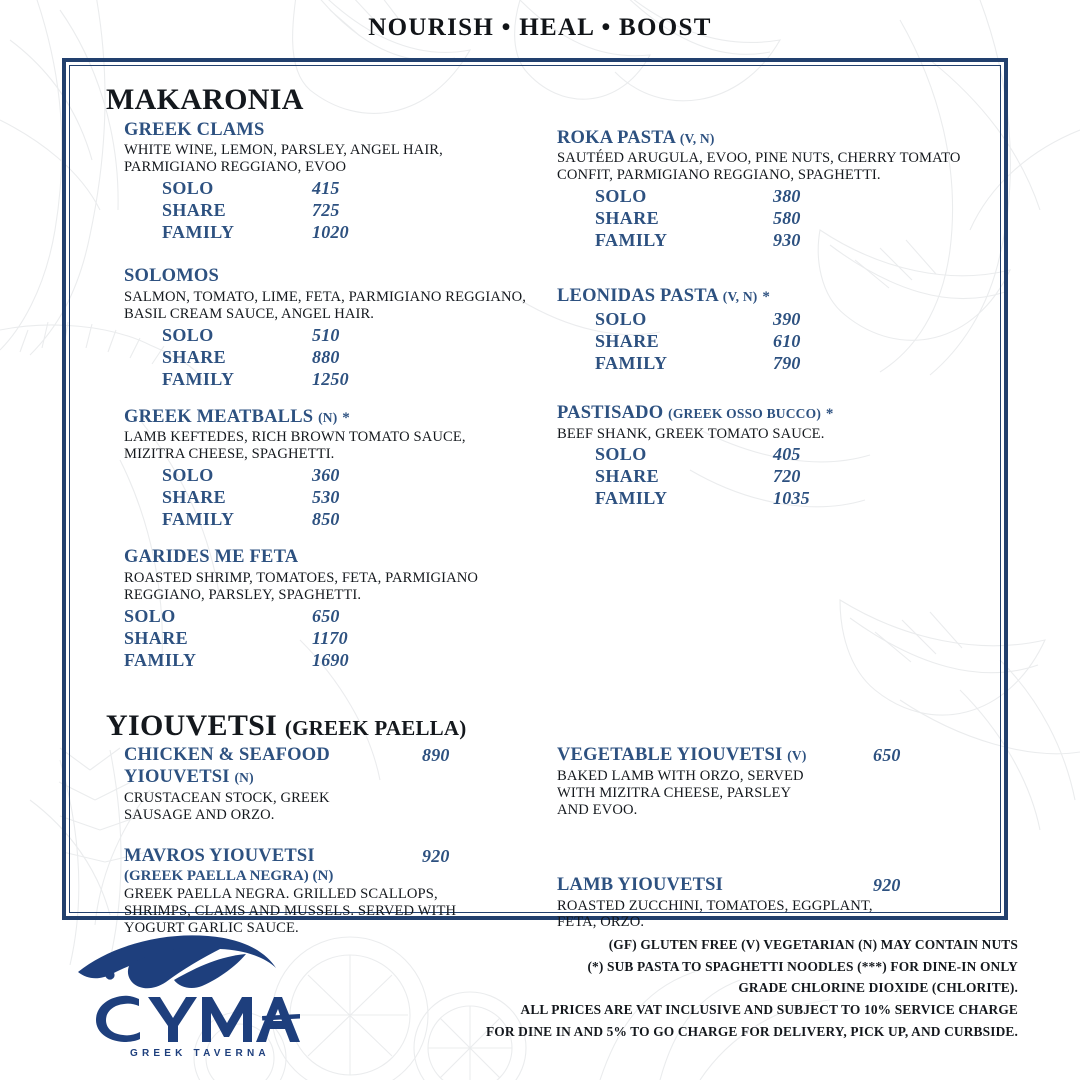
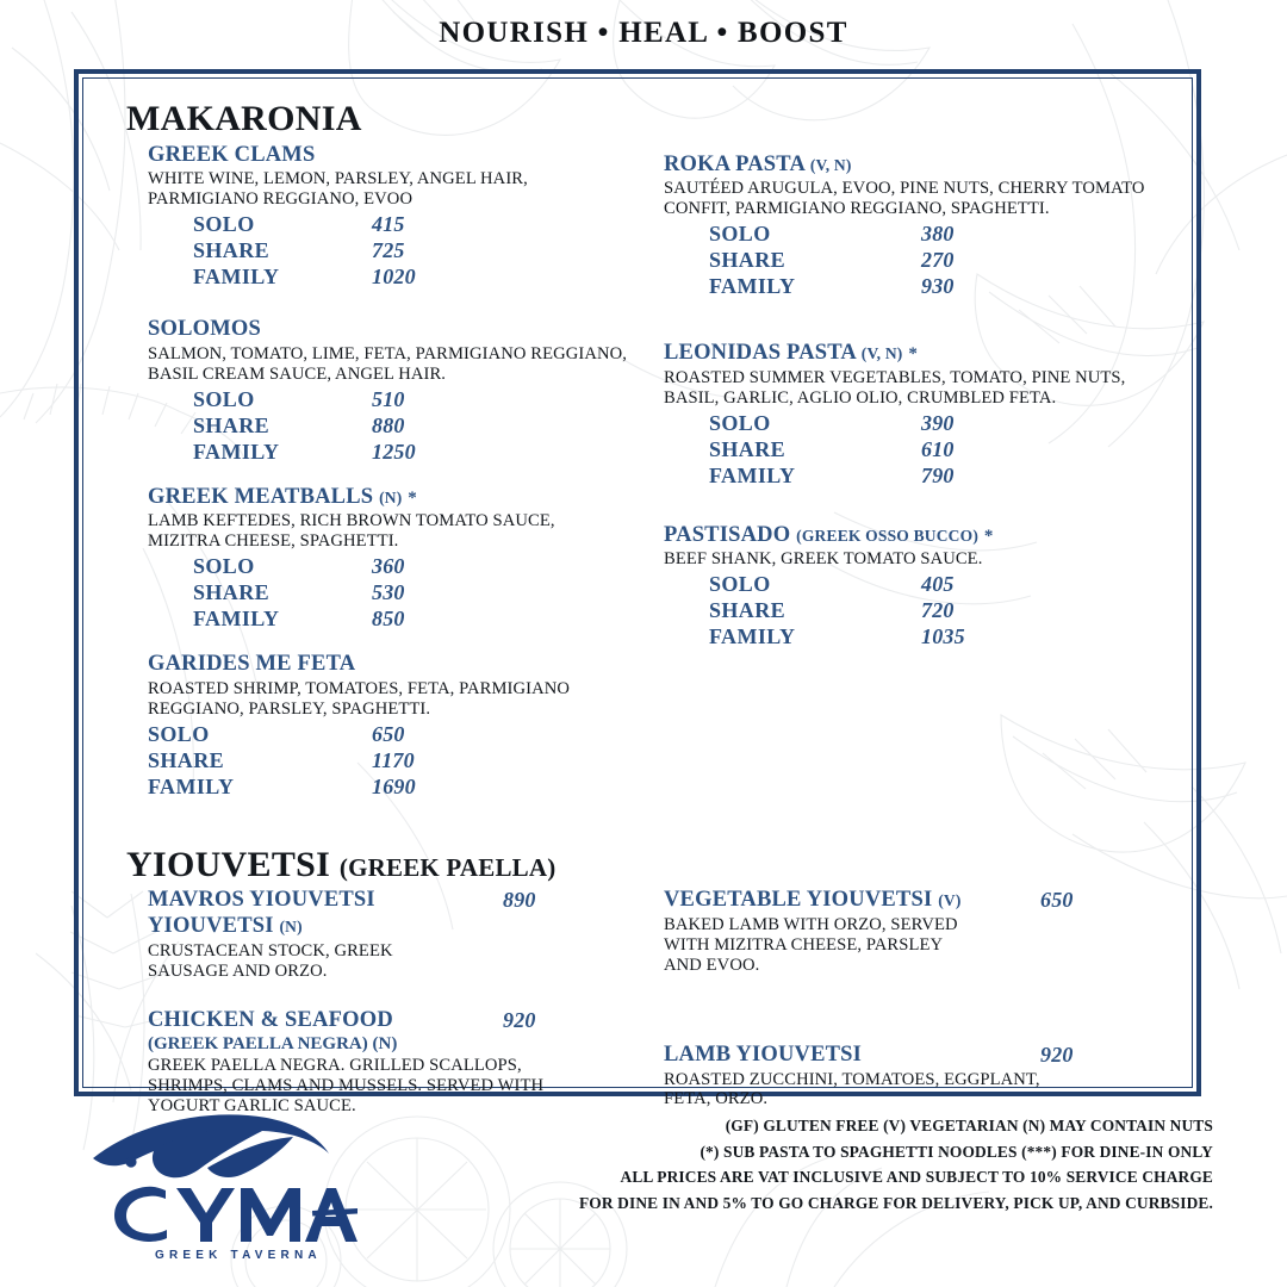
  NOURISH • HEAL • BOOST
  MAKARONIA
  GREEK CLAMS
  WHITE WINE, LEMON, PARSLEY, ANGEL HAIR, PARMIGIANO REGGIANO, EVOO
  SOLO
  415
  SHARE
  725
  FAMILY
  1020
  SOLOMOS
  SALMON, TOMATO, LIME, FETA, PARMIGIANO REGGIANO, BASIL CREAM SAUCE, ANGEL HAIR.
  SOLO
  510
  SHARE
  880
  FAMILY
  1250
  GREEK MEATBALLS (N) *
  LAMB KEFTEDES, RICH BROWN TOMATO SAUCE, MIZITRA CHEESE, SPAGHETTI.
  SOLO
  360
  SHARE
  530
  FAMILY
  850
  GARIDES ME FETA
  ROASTED SHRIMP, TOMATOES, FETA, PARMIGIANO REGGIANO, PARSLEY, SPAGHETTI.
  SOLO
  650
  SHARE
  1170
  FAMILY
  1690
  ROKA PASTA (V, N)
  SAUTÉED ARUGULA, EVOO, PINE NUTS, CHERRY TOMATO CONFIT, PARMIGIANO REGGIANO, SPAGHETTI.
  SOLO
  380
  SHARE
- 580
+ 270
  FAMILY
  930
  LEONIDAS PASTA (V, N) *
+ ROASTED SUMMER VEGETABLES, TOMATO, PINE NUTS, BASIL, GARLIC, AGLIO OLIO, CRUMBLED FETA.
  SOLO
  390
  SHARE
  610
  FAMILY
  790
  PASTISADO (GREEK OSSO BUCCO) *
  BEEF SHANK, GREEK TOMATO SAUCE.
  SOLO
  405
  SHARE
  720
  FAMILY
  1035
  YIOUVETSI (GREEK PAELLA)
- CHICKEN & SEAFOOD
+ MAVROS YIOUVETSI
  890
  YIOUVETSI (N)
  CRUSTACEAN STOCK, GREEK SAUSAGE AND ORZO.
- MAVROS YIOUVETSI
+ CHICKEN & SEAFOOD
  920
  (GREEK PAELLA NEGRA) (N)
  GREEK PAELLA NEGRA. GRILLED SCALLOPS, SHRIMPS, CLAMS AND MUSSELS. SERVED WITH YOGURT GARLIC SAUCE.
  VEGETABLE YIOUVETSI (V)
  650
  BAKED LAMB WITH ORZO, SERVED WITH MIZITRA CHEESE, PARSLEY AND EVOO.
  LAMB YIOUVETSI
  920
  ROASTED ZUCCHINI, TOMATOES, EGGPLANT, FETA, ORZO.
  GREEK TAVERNA
  (GF) GLUTEN FREE (V) VEGETARIAN (N) MAY CONTAIN NUTS
  (*) SUB PASTA TO SPAGHETTI NOODLES (***) FOR DINE-IN ONLY
- GRADE CHLORINE DIOXIDE (CHLORITE).
  ALL PRICES ARE VAT INCLUSIVE AND SUBJECT TO 10% SERVICE CHARGE
  FOR DINE IN AND 5% TO GO CHARGE FOR DELIVERY, PICK UP, AND CURBSIDE.
